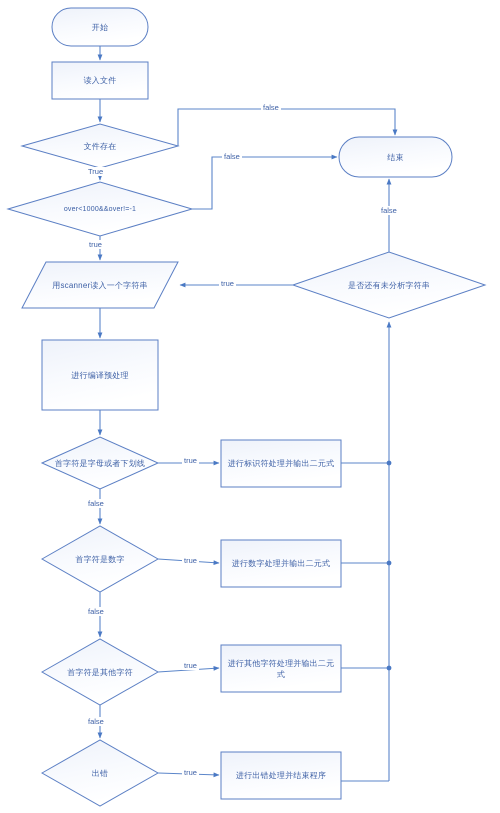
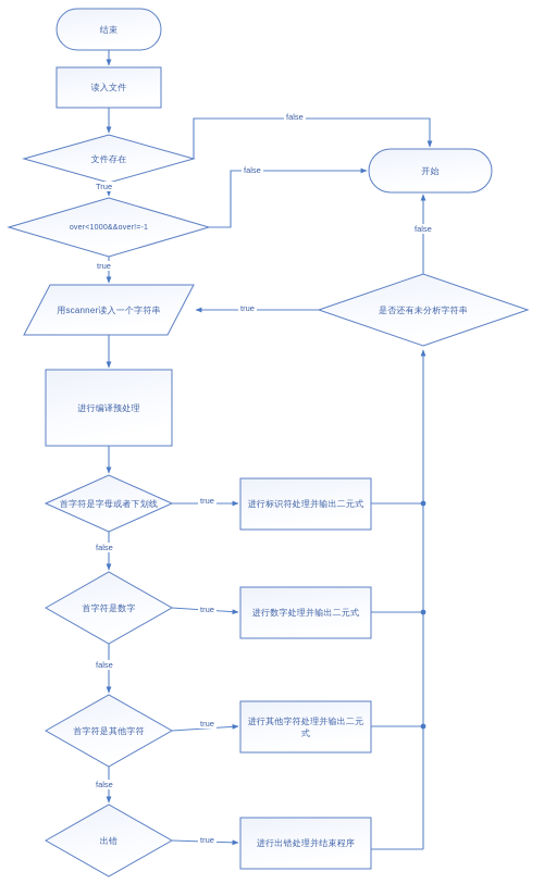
- 开始
+ 结束
  读入文件
  文件存在
  用scanner读入一个字符串
  进行编译预处理
  首字符是字母或者下划线
  首字符是数字
  首字符是其他字符
  出错
  进行标识符处理并输出二元式
  进行数字处理并输出二元式
  进行其他字符处理并输出二元式
  进行出错处理并结束程序
  是否还有未分析字符串
- 结束
+ 开始
  false
  True
  false
  true
  false
  true
  true
  false
  true
  false
  true
  false
  true
